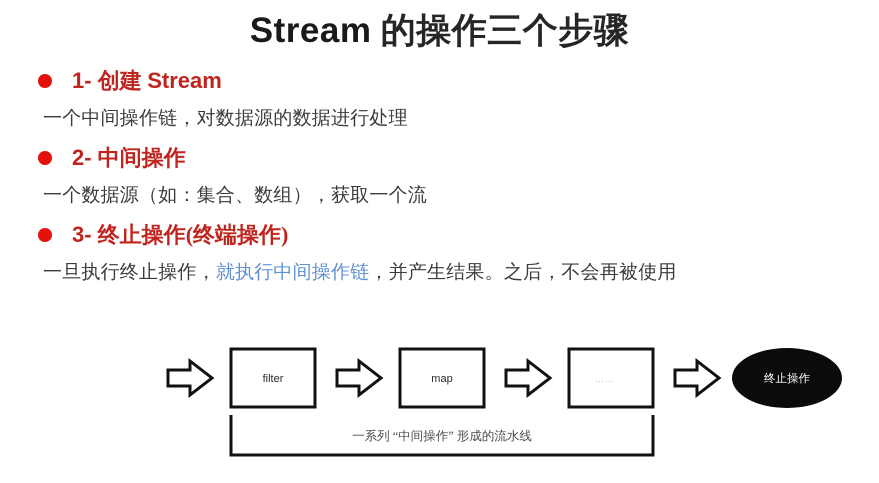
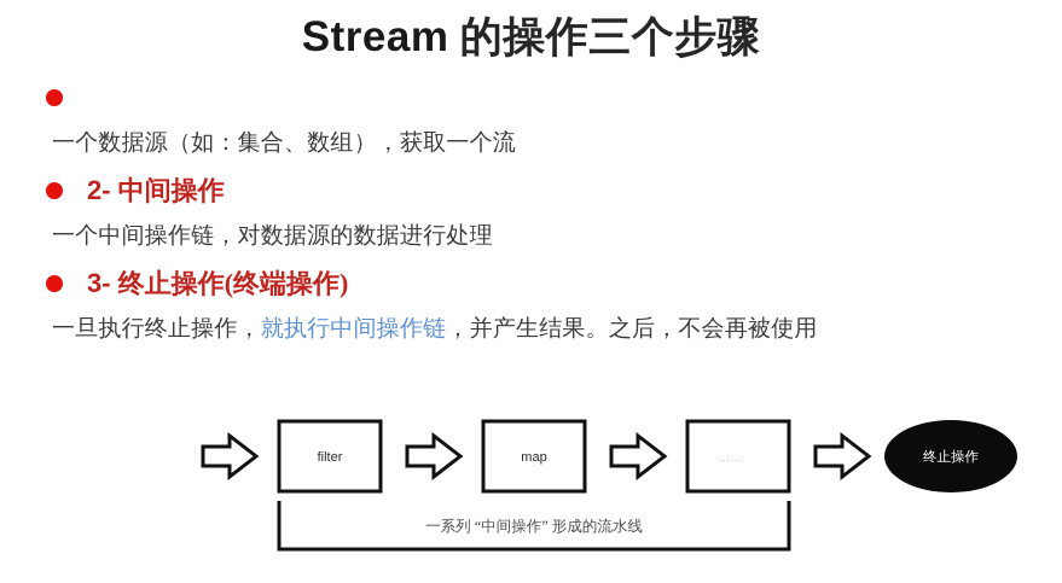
  Stream 的操作三个步骤
- 1- 创建 Stream
- 一个中间操作链，对数据源的数据进行处理
+ 一个数据源（如：集合、数组），获取一个流
  2- 中间操作
- 一个数据源（如：集合、数组），获取一个流
+ 一个中间操作链，对数据源的数据进行处理
  3- 终止操作(终端操作)
  一旦执行终止操作，就执行中间操作链，并产生结果。之后，不会再被使用
  filter
  map
  ……
  终止操作
  一系列 “中间操作” 形成的流水线
